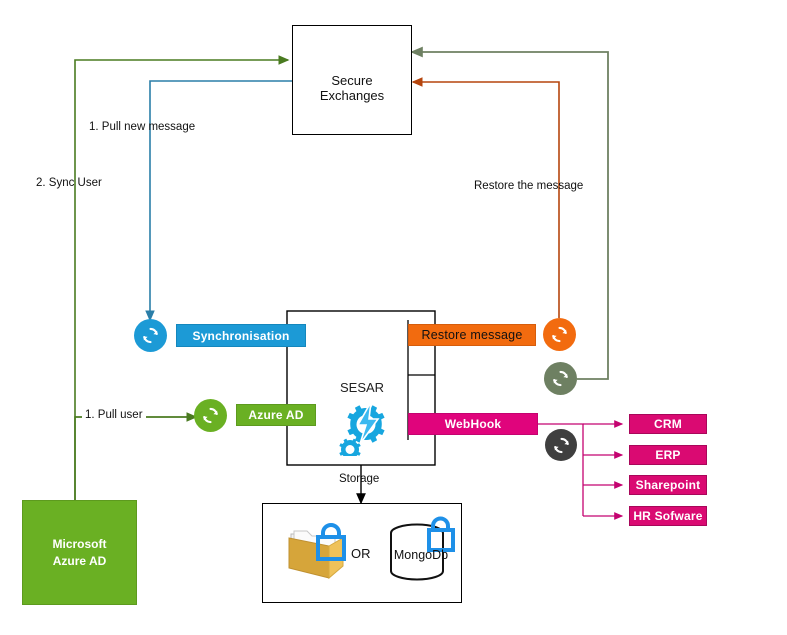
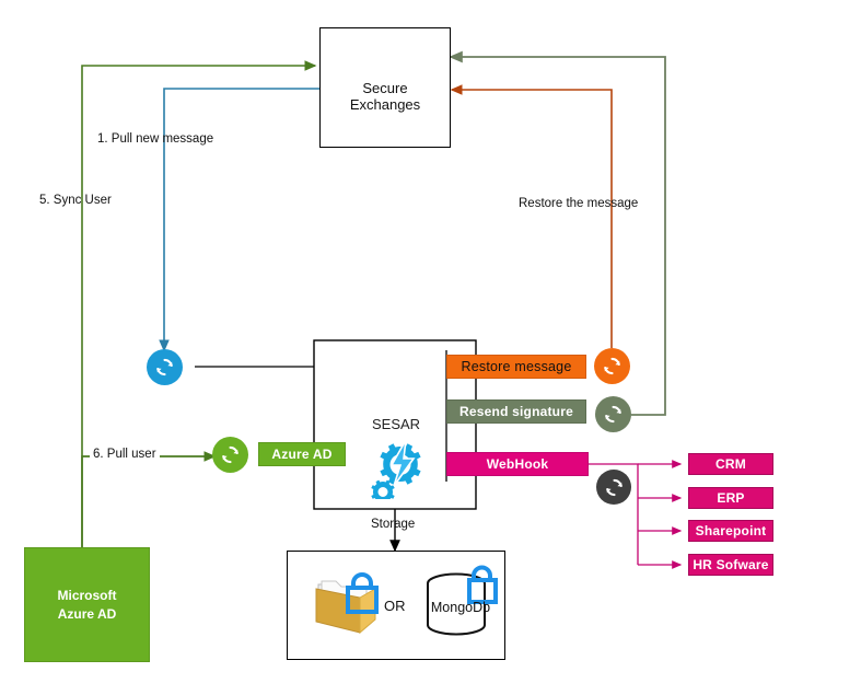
  Secure Exchanges
  1. Pull new message
- 2. Sync User
+ 5. Sync User
  Restore the message
- 1. Pull user
+ 6. Pull user
  Storage
- Synchronisation
  Azure AD
  SESAR
  Restore message
+ Resend signature
  WebHook
  CRM
  ERP
  Sharepoint
  HR Sofware
  Microsoft
  Azure AD
  OR
  MongoDb
